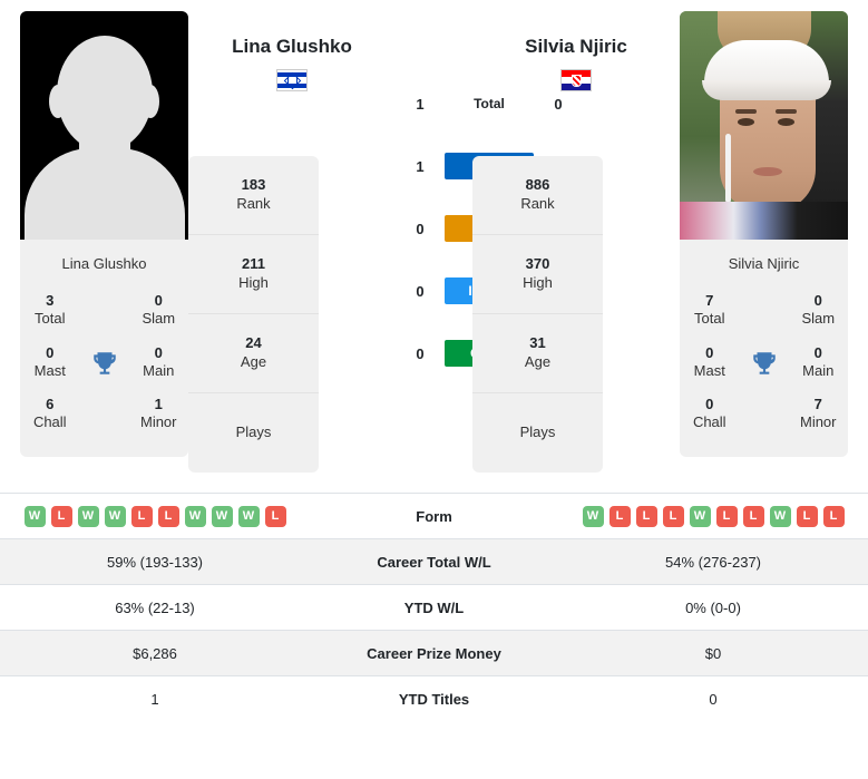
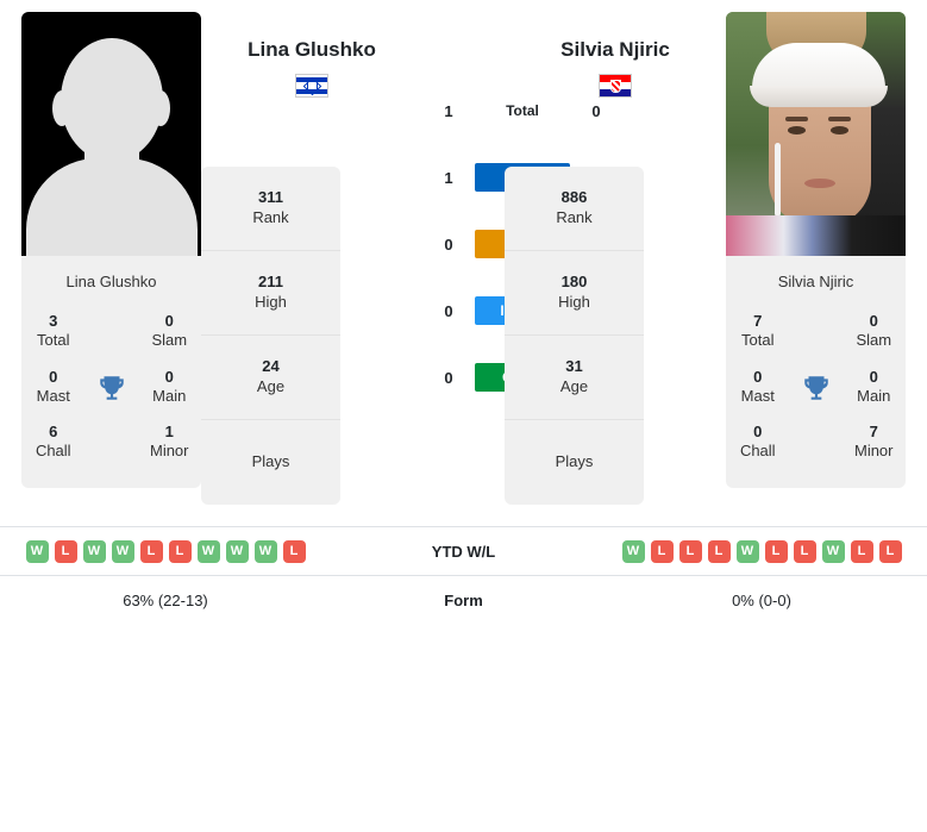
  Lina Glushko
  3
  Total
  0
  Slam
  0
  Mast
  0
  Main
  6
  Chall
  1
  Minor
  Lina Glushko
- 183
+ 311
  Rank
  211
  High
  24
  Age
  Plays
  1
  Total
  0
  1
  0
  0
  0
  Silvia Njiric
  886
  Rank
- 370
+ 180
  High
  31
  Age
  Plays
  Silvia Njiric
  7
  Total
  0
  Slam
  0
  Mast
  0
  Main
  0
  Chall
  7
  Minor
- W L W W L L W W W L	Form	W L L L W L L W L L
+ W L W W L L W W W L	YTD W/L	W L L L W L L W L L
- 59% (193-133)	Career Total W/L	54% (276-237)
- 63% (22-13)	YTD W/L	0% (0-0)
+ 63% (22-13)	Form	0% (0-0)
- $6,286	Career Prize Money	$0
- 1	YTD Titles	0
